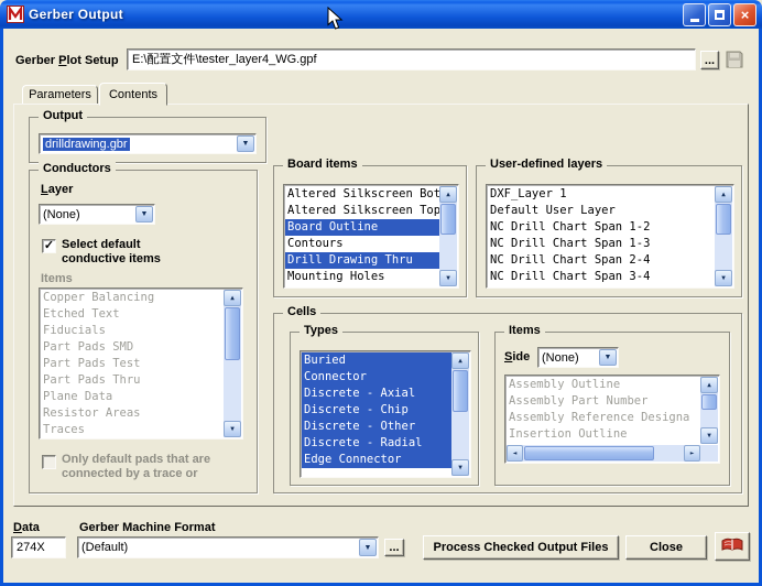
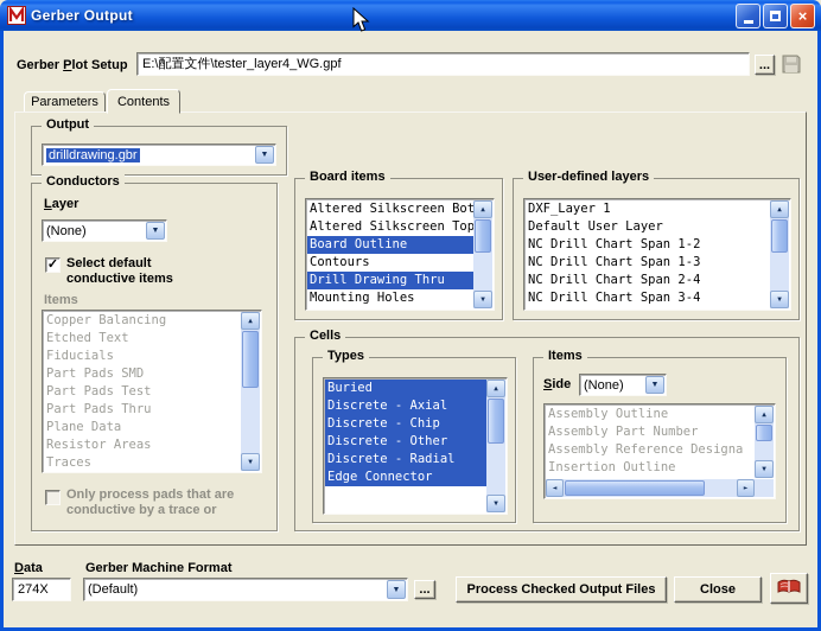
  Gerber Output
  ×
  Gerber Plot Setup
  E:\配置文件\tester_layer4_WG.gpf
  ...
  Parameters
  Contents
  Output
  drilldrawing.gbr
  Conductors
  Layer
  (None)
  ✓
  Select default
  conductive items
  Items
  Copper Balancing
  Etched Text
  Fiducials
  Part Pads SMD
  Part Pads Test
  Part Pads Thru
  Plane Data
  Resistor Areas
  Traces
- Only default pads that are
+ Only process pads that are
- connected by a trace or
+ conductive by a trace or
  Board items
  Altered Silkscreen Bot
  Altered Silkscreen Top
  Board Outline
  Contours
  Drill Drawing Thru
  Mounting Holes
  User-defined layers
  DXF_Layer 1
  Default User Layer
  NC Drill Chart Span 1-2
  NC Drill Chart Span 1-3
  NC Drill Chart Span 2-4
  NC Drill Chart Span 3-4
  Cells
  Types
  Buried
- Connector
  Discrete - Axial
  Discrete - Chip
  Discrete - Other
  Discrete - Radial
  Edge Connector
  Items
  Side
  (None)
  Assembly Outline
  Assembly Part Number
  Assembly Reference Designa
  Insertion Outline
  Data
  274X
  Gerber Machine Format
  (Default)
  ...
  Process Checked Output Files
  Close
